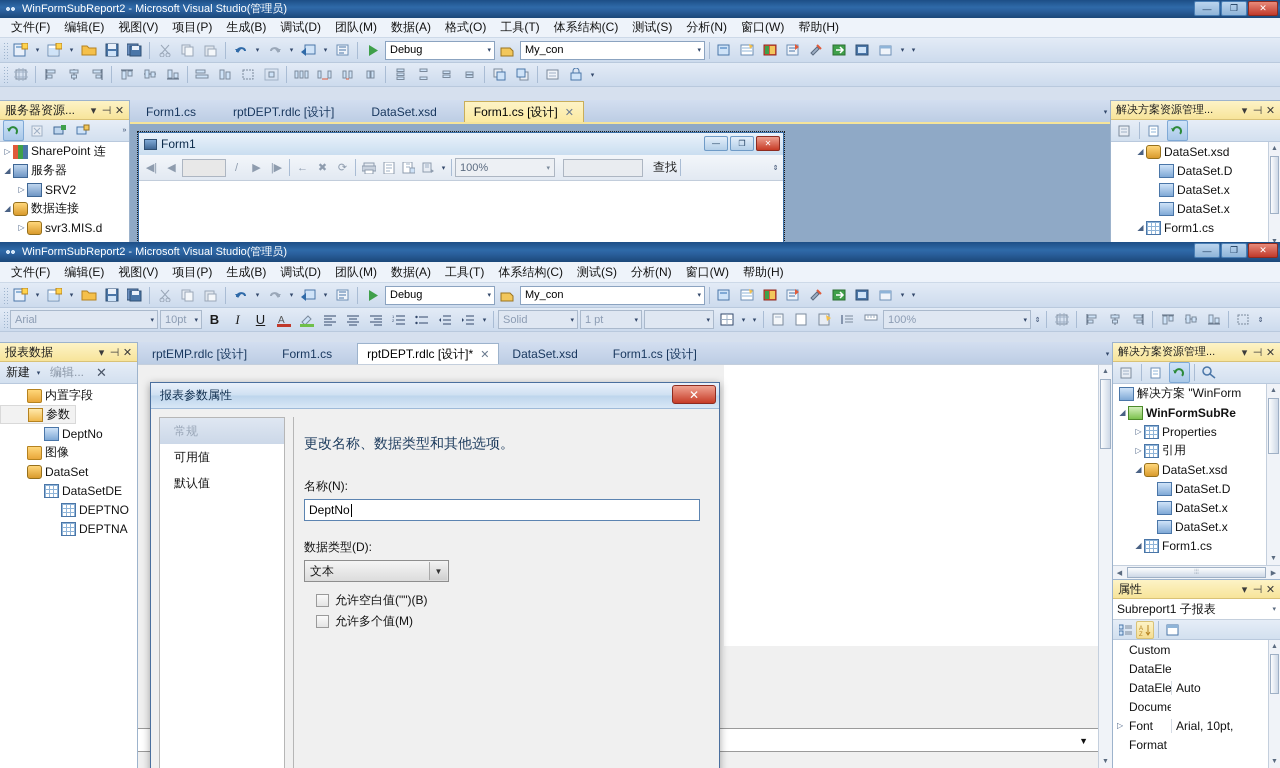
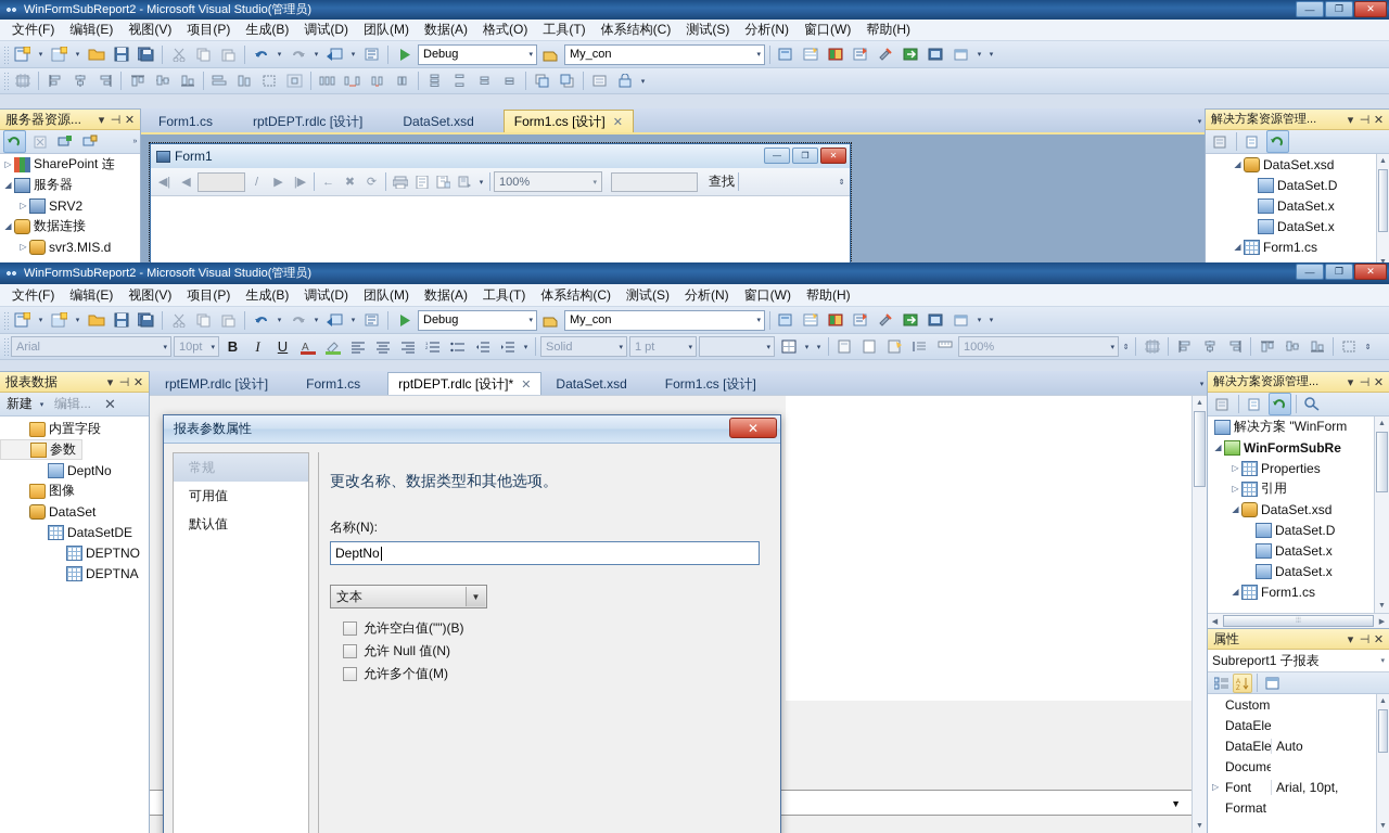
  WinFormSubReport2 - Microsoft Visual Studio(管理员)
  —
  ❐
  ✕
  文件(F)
  编辑(E)
  视图(V)
  项目(P)
  生成(B)
  调试(D)
  团队(M)
  数据(A)
  格式(O)
  工具(T)
  体系结构(C)
  测试(S)
  分析(N)
  窗口(W)
  帮助(H)
  Debug
  My_con
  服务器资源...
  ▾
  ⊣
  ✕
  ▷
  SharePoint 连
  ◢
  服务器
  ▷
  SRV2
  ◢
  数据连接
  ▷
  svr3.MIS.d
  Form1.cs
  rptDEPT.rdlc [设计]
  DataSet.xsd
  Form1.cs [设计]
  ✕
  Form1
  —
  ❐
  ✕
  ◀|
  ◀
  /
  ▶
  |▶
  ←
  ✖
  ⟳
  100%
  查找
  解决方案资源管理...
  ▾
  ⊣
  ✕
  ◢
  DataSet.xsd
  DataSet.D
  DataSet.x
  DataSet.x
  ◢
  Form1.cs
  WinFormSubReport2 - Microsoft Visual Studio(管理员)
  —
  ❐
  ✕
  文件(F)
  编辑(E)
  视图(V)
  项目(P)
  生成(B)
  调试(D)
  团队(M)
  数据(A)
  工具(T)
  体系结构(C)
  测试(S)
  分析(N)
  窗口(W)
  帮助(H)
  Debug
  My_con
  Arial
  10pt
  B
  I
  U
  A
  Solid
  1 pt
  100%
  报表数据
  ▾
  ⊣
  ✕
  新建
  编辑...
  ✕
  内置字段
  参数
  DeptNo
  图像
  DataSet
  DataSetDE
  DEPTNO
  DEPTNA
  rptEMP.rdlc [设计]
  Form1.cs
  rptDEPT.rdlc [设计]*
  ✕
  DataSet.xsd
  Form1.cs [设计]
  ▼
  解决方案资源管理...
  ▾
  ⊣
  ✕
  解决方案 "WinForm
  ◢
  WinFormSubRe
  ▷
  Properties
  ▷
  引用
  ◢
  DataSet.xsd
  DataSet.D
  DataSet.x
  DataSet.x
  ◢
  Form1.cs
  属性
  ▾
  ⊣
  ✕
  Subreport1 子报表
  Custom
  DataEle
  DataEle
  Auto
  Docume
  Font
  ▷
  Arial, 10pt,
  Format
  报表参数属性
  ✕
  常规
  可用值
  默认值
  更改名称、数据类型和其他选项。
  名称(N):
  DeptNo
- 数据类型(D):
  文本
  ▼
  允许空白值("")(B)
+ 允许 Null 值(N)
  允许多个值(M)
